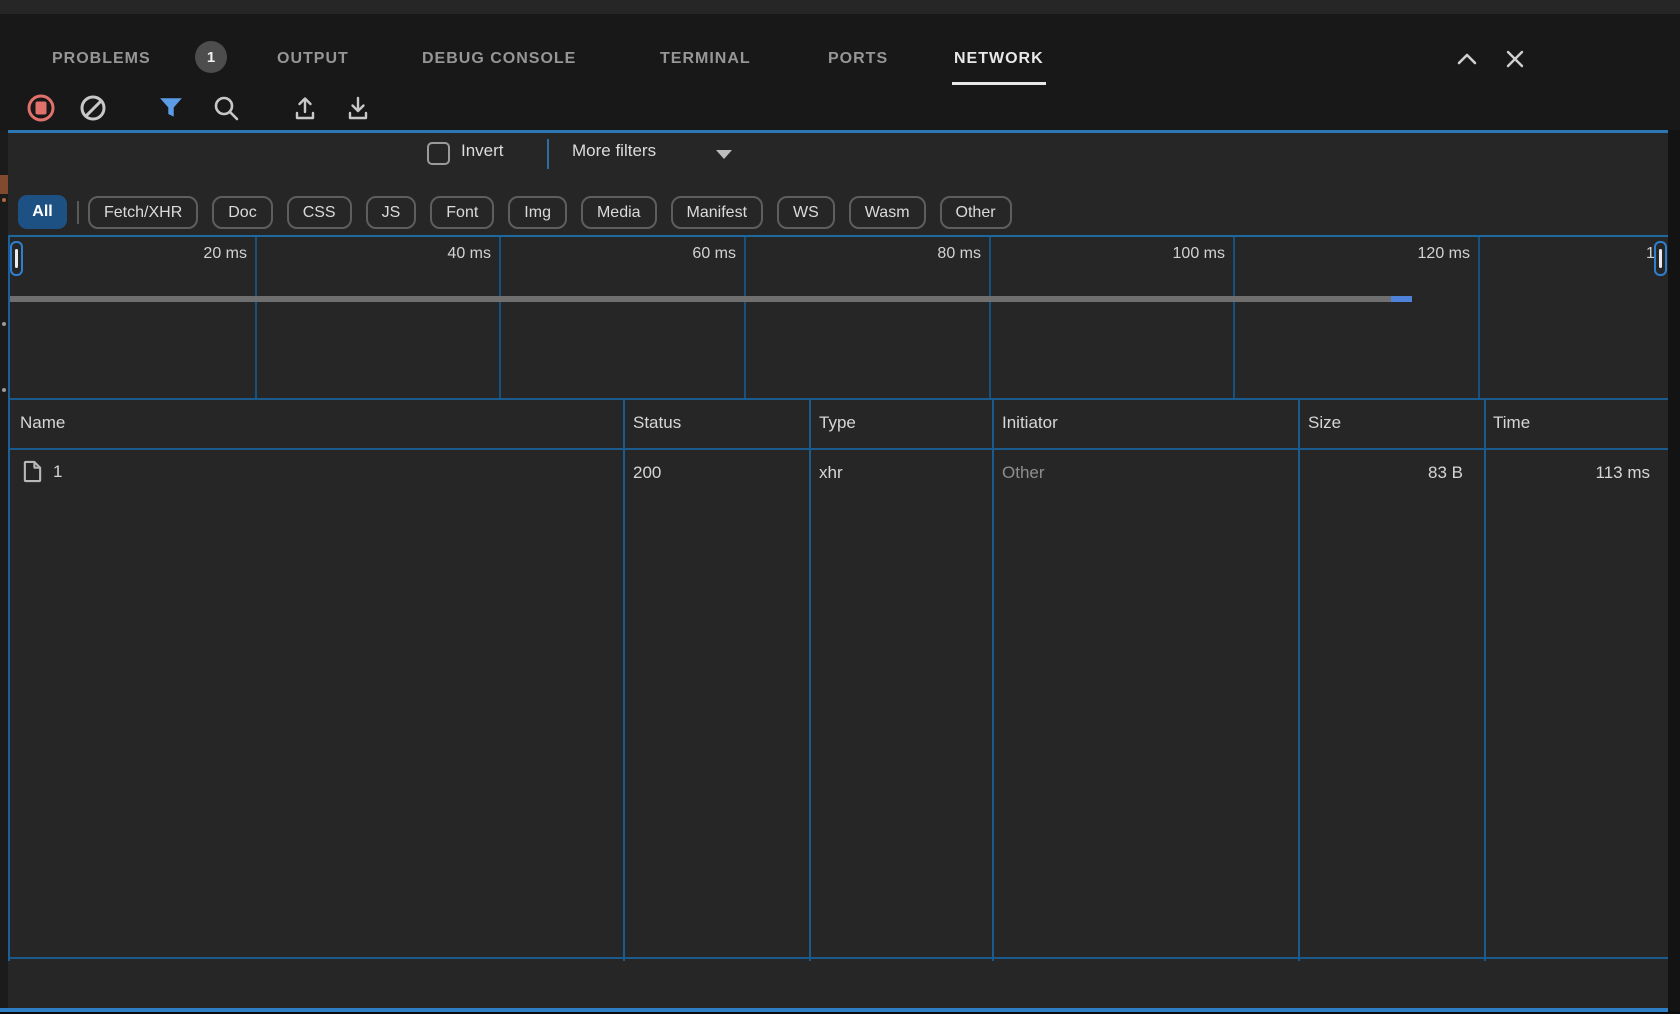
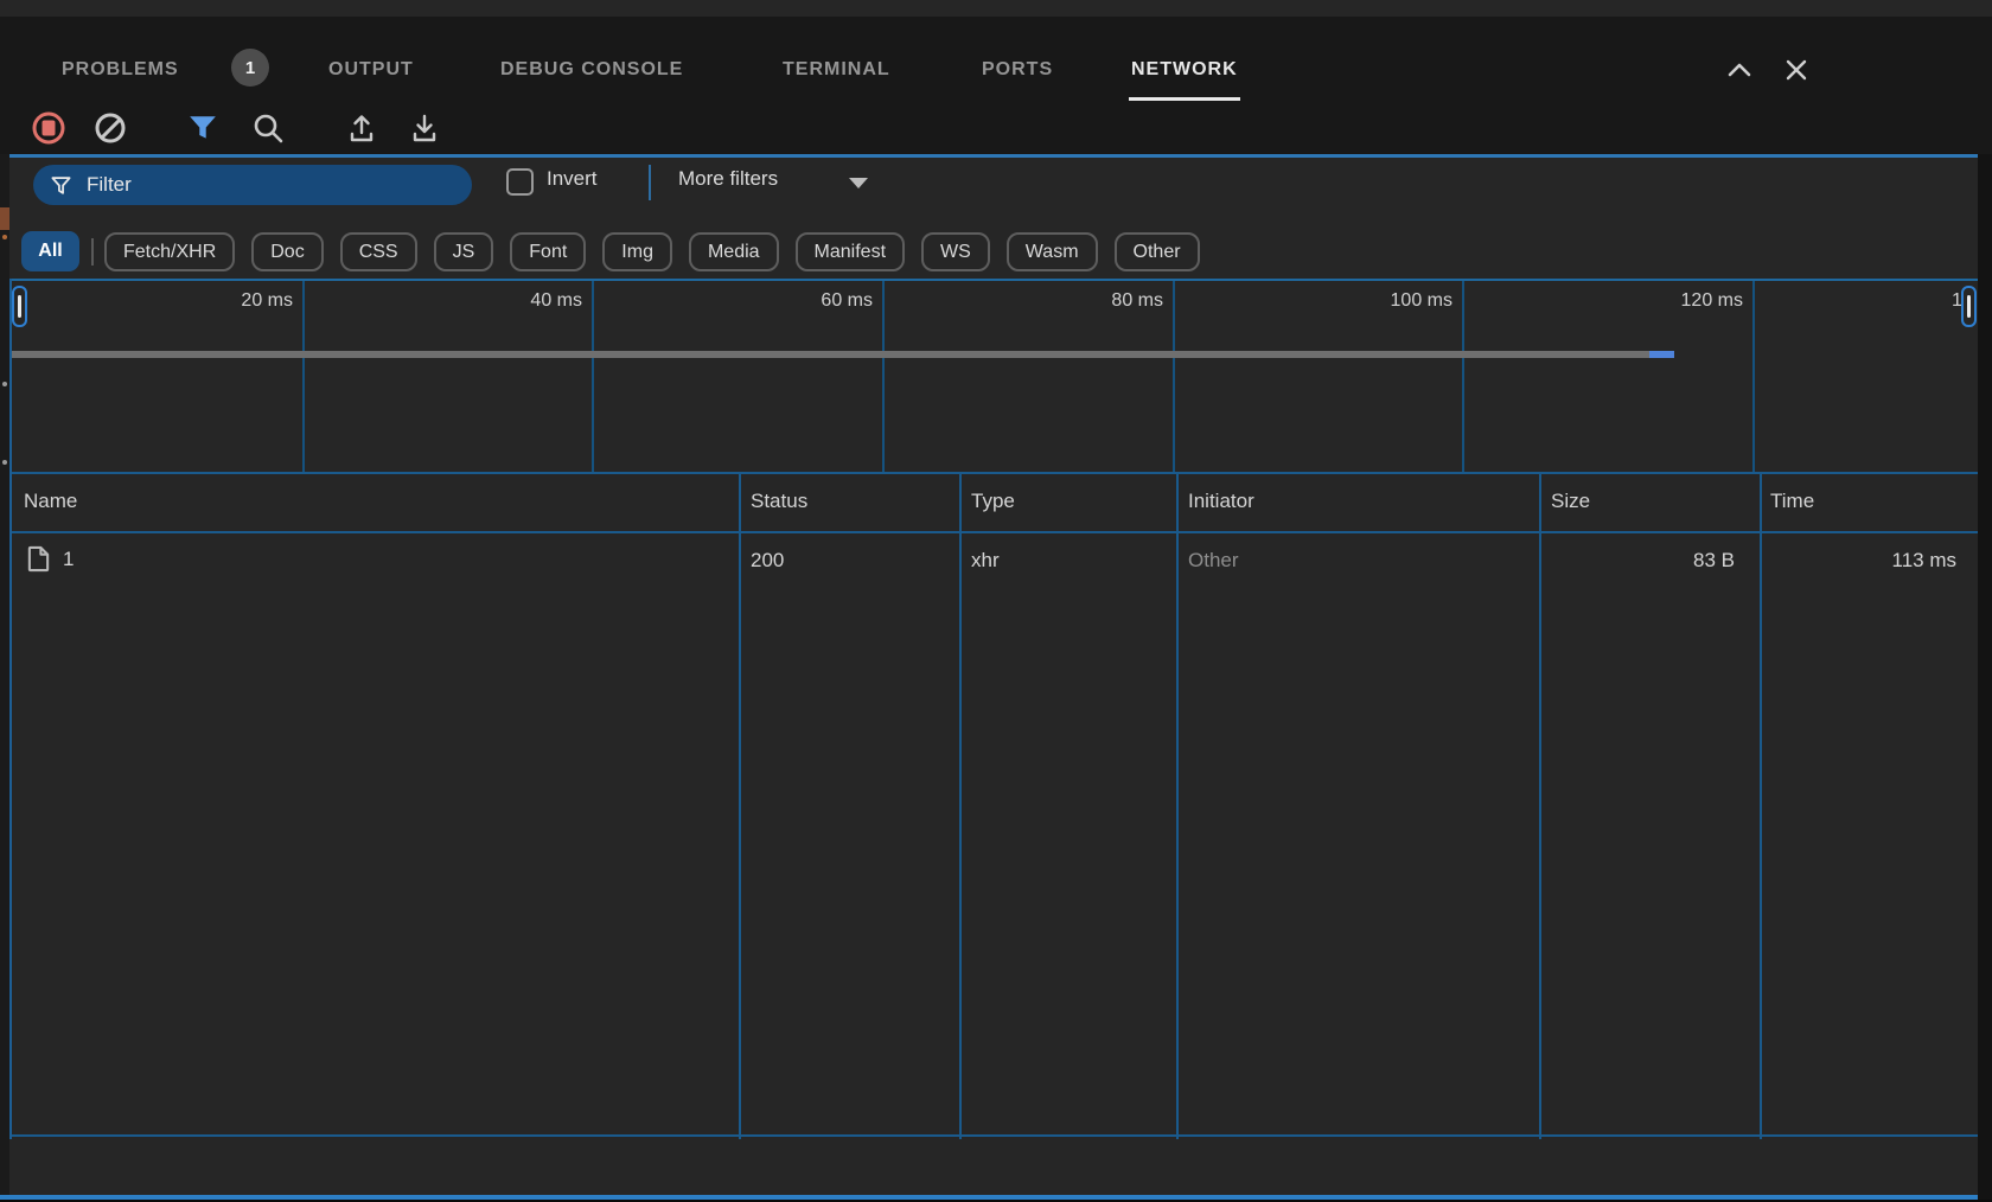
  PROBLEMS
  1
  OUTPUT
  DEBUG CONSOLE
  TERMINAL
  PORTS
  NETWORK
+ Filter
  Invert
  More filters
  All
  Fetch/XHR
  Doc
  CSS
  JS
  Font
  Img
  Media
  Manifest
  WS
  Wasm
  Other
  20 ms
  40 ms
  60 ms
  80 ms
  100 ms
  120 ms
  1
  Name
  Status
  Type
  Initiator
  Size
  Time
  1
  200
  xhr
  Other
  83 B
  113 ms
